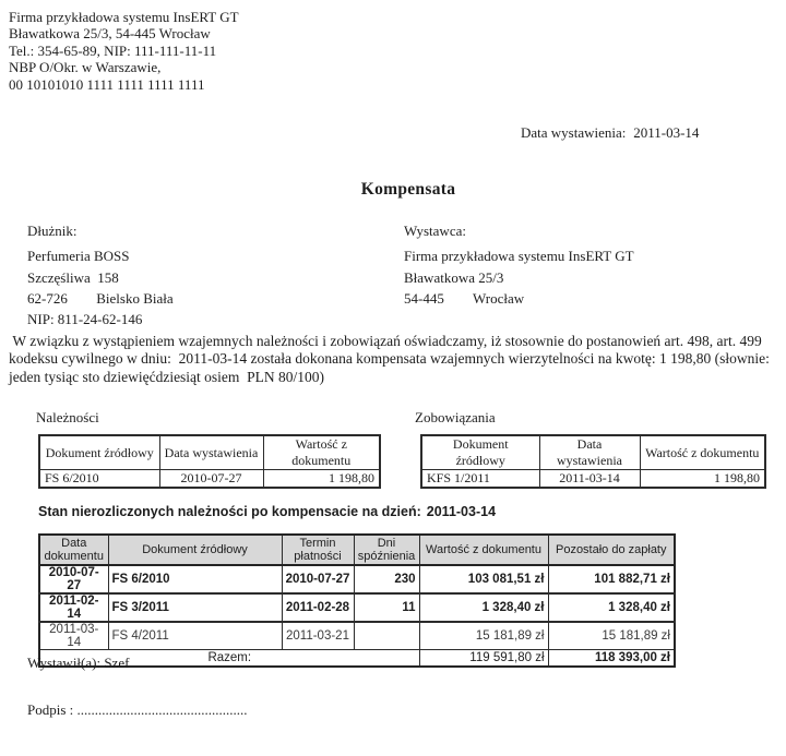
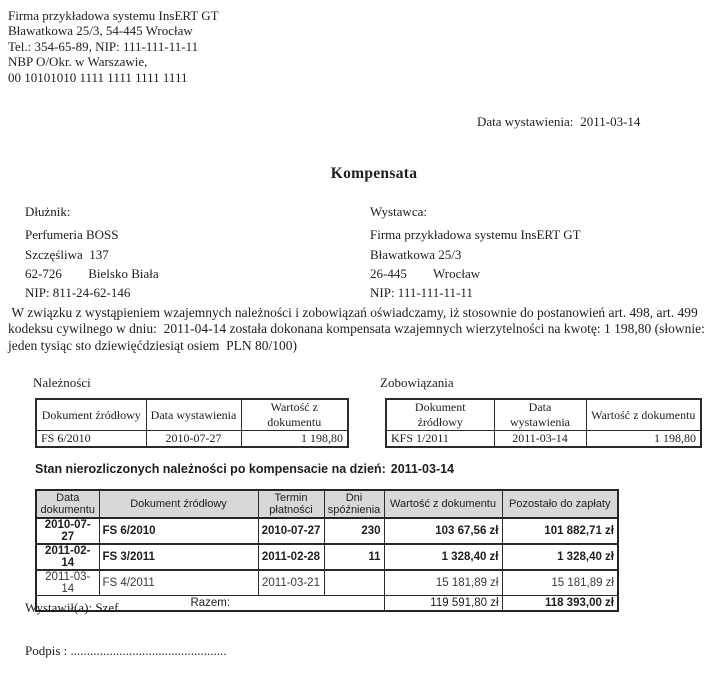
  Firma przykładowa systemu InsERT GT
  Bławatkowa 25/3, 54-445 Wrocław
  Tel.: 354-65-89, NIP: 111-111-11-11
  NBP O/Okr. w Warszawie,
  00 10101010 1111 1111 1111 1111
  Data wystawienia: 2011-03-14
  Kompensata
  Dłużnik:
  Perfumeria BOSS
- Szczęśliwa 158
+ Szczęśliwa 137
  62-726 Bielsko Biała
  NIP: 811-24-62-146
  Wystawca:
  Firma przykładowa systemu InsERT GT
  Bławatkowa 25/3
- 54-445 Wrocław
+ 26-445 Wrocław
+ NIP: 111-111-11-11
- W związku z wystąpieniem wzajemnych należności i zobowiązań oświadczamy, iż stosownie do postanowień art. 498, art. 499 kodeksu cywilnego w dniu: 2011-03-14 została dokonana kompensata wzajemnych wierzytelności na kwotę: 1 198,80 (słownie: jeden tysiąc sto dziewięćdziesiąt osiem PLN 80/100)
+ W związku z wystąpieniem wzajemnych należności i zobowiązań oświadczamy, iż stosownie do postanowień art. 498, art. 499 kodeksu cywilnego w dniu: 2011-04-14 została dokonana kompensata wzajemnych wierzytelności na kwotę: 1 198,80 (słownie: jeden tysiąc sto dziewięćdziesiąt osiem PLN 80/100)
  Należności
  Dokument źródłowy	Data wystawienia	Wartość z dokumentu
  FS 6/2010	2010-07-27	1 198,80
  Zobowiązania
  Dokument źródłowy	Data wystawienia	Wartość z dokumentu
  KFS 1/2011	2011-03-14	1 198,80
  Stan nierozliczonych należności po kompensacie na dzień: 2011-03-14
  Data dokumentu	Dokument źródłowy	Termin płatności	Dni spóźnienia	Wartość z dokumentu	Pozostało do zapłaty
- 2010-07-27	FS 6/2010	2010-07-27	230	103 081,51 zł	101 882,71 zł
+ 2010-07-27	FS 6/2010	2010-07-27	230	103 67,56 zł	101 882,71 zł
  2011-02-14	FS 3/2011	2011-02-28	11	1 328,40 zł	1 328,40 zł
  2011-03-14	FS 4/2011	2011-03-21		15 181,89 zł	15 181,89 zł
  Razem:	119 591,80 zł	118 393,00 zł
  Wystawił(a): Szef
  Podpis : ................................................
